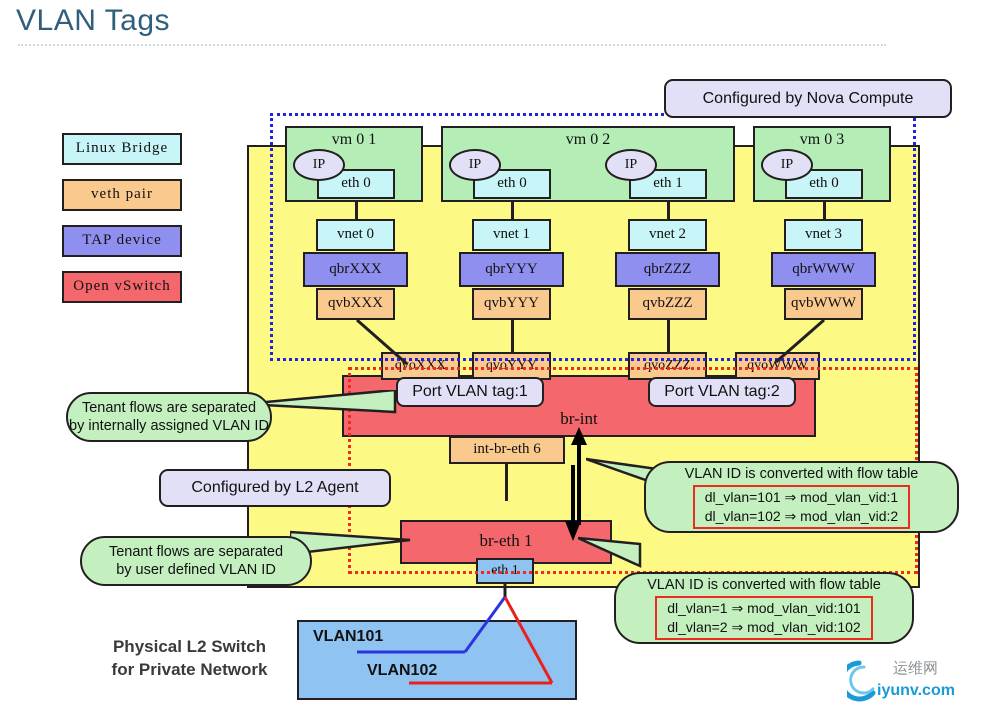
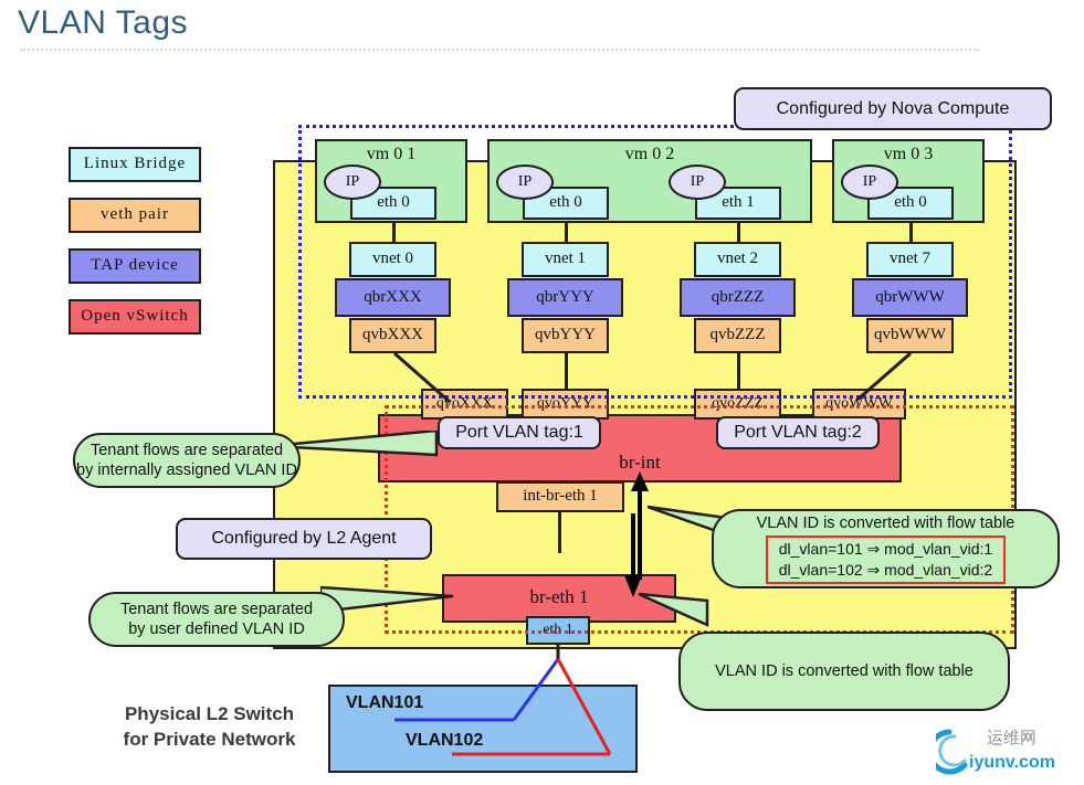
  VLAN Tags
  Linux Bridge
  veth pair
  TAP device
  Open vSwitch
  Configured by Nova Compute
  vm 0 1
  eth 0
  IP
  vm 0 2
  eth 0
  IP
  eth 1
  IP
  vm 0 3
  eth 0
  IP
  vnet 0
  qbrXXX
  qvbXXX
  qvoXXX
  vnet 1
  qbrYYY
  qvbYYY
  qvoYYY
  vnet 2
  qbrZZZ
  qvbZZZ
  qvoZZZ
- vnet 3
+ vnet 7
  qbrWWW
  qvbWWW
  qvoWWW
  br-int
  Port VLAN tag:1
  Port VLAN tag:2
- int-br-eth 6
+ int-br-eth 1
  br-eth 1
  eth 1
  Configured by L2 Agent
  Tenant flows are separated
  by internally assigned VLAN ID
  Tenant flows are separated
  by user defined VLAN ID
  VLAN ID is converted with flow table
  dl_vlan=101 ⇒ mod_vlan_vid:1
  dl_vlan=102 ⇒ mod_vlan_vid:2
  VLAN ID is converted with flow table
- dl_vlan=1 ⇒ mod_vlan_vid:101
- dl_vlan=2 ⇒ mod_vlan_vid:102
  Physical L2 Switch
  for Private Network
  VLAN101
  VLAN102
  运维网
  iyunv.com
